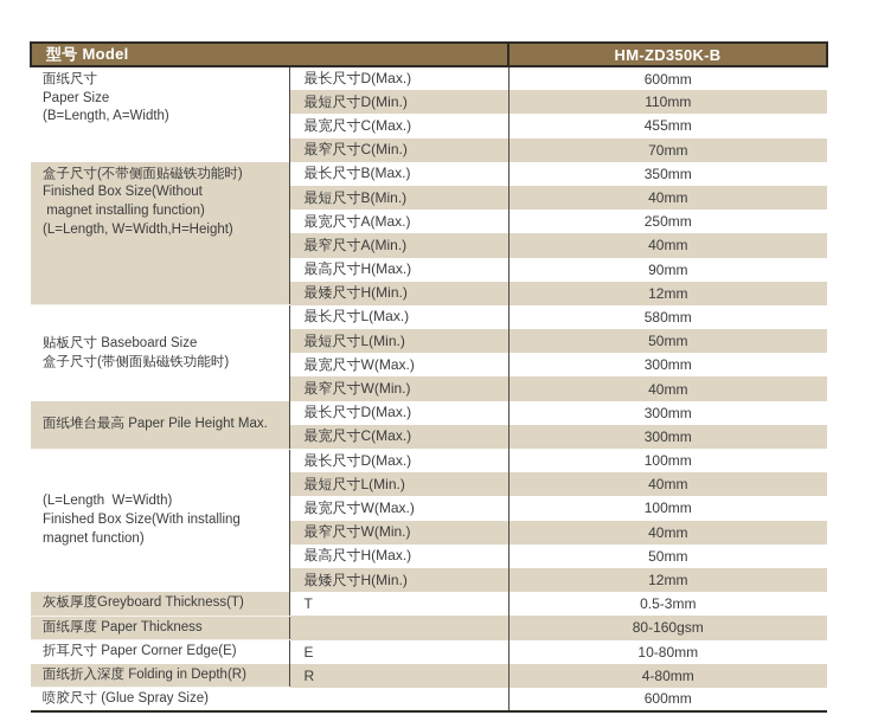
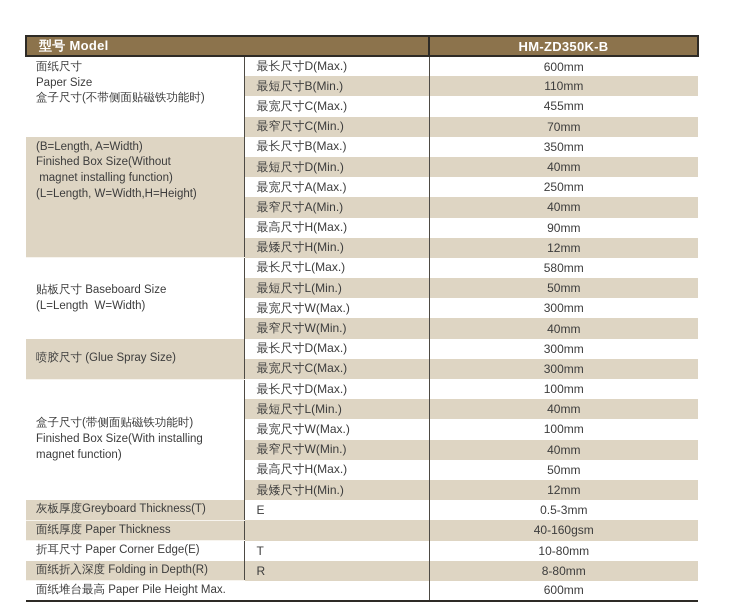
  型号 Model	HM-ZD350K-B
- 面纸尺寸Paper Size(B=Length, A=Width)	最长尺寸D(Max.)	600mm
+ 面纸尺寸Paper Size盒子尺寸(不带侧面贴磁铁功能时)	最长尺寸D(Max.)	600mm
- 最短尺寸D(Min.)	110mm
+ 最短尺寸B(Min.)	110mm
  最宽尺寸C(Max.)	455mm
  最窄尺寸C(Min.)	70mm
- 盒子尺寸(不带侧面贴磁铁功能时)Finished Box Size(Without magnet installing function)(L=Length, W=Width,H=Height)	最长尺寸B(Max.)	350mm
+ (B=Length, A=Width)Finished Box Size(Without magnet installing function)(L=Length, W=Width,H=Height)	最长尺寸B(Max.)	350mm
- 最短尺寸B(Min.)	40mm
+ 最短尺寸D(Min.)	40mm
  最宽尺寸A(Max.)	250mm
  最窄尺寸A(Min.)	40mm
  最高尺寸H(Max.)	90mm
  最矮尺寸H(Min.)	12mm
- 贴板尺寸 Baseboard Size盒子尺寸(带侧面贴磁铁功能时)	最长尺寸L(Max.)	580mm
+ 贴板尺寸 Baseboard Size(L=Length W=Width)	最长尺寸L(Max.)	580mm
  最短尺寸L(Min.)	50mm
  最宽尺寸W(Max.)	300mm
  最窄尺寸W(Min.)	40mm
- 面纸堆台最高 Paper Pile Height Max.	最长尺寸D(Max.)	300mm
+ 喷胶尺寸 (Glue Spray Size)	最长尺寸D(Max.)	300mm
  最宽尺寸C(Max.)	300mm
- (L=Length W=Width)Finished Box Size(With installingmagnet function)	最长尺寸D(Max.)	100mm
+ 盒子尺寸(带侧面贴磁铁功能时)Finished Box Size(With installingmagnet function)	最长尺寸D(Max.)	100mm
  最短尺寸L(Min.)	40mm
  最宽尺寸W(Max.)	100mm
  最窄尺寸W(Min.)	40mm
  最高尺寸H(Max.)	50mm
  最矮尺寸H(Min.)	12mm
- 灰板厚度Greyboard Thickness(T)	T	0.5-3mm
+ 灰板厚度Greyboard Thickness(T)	E	0.5-3mm
- 面纸厚度 Paper Thickness		80-160gsm
+ 面纸厚度 Paper Thickness		40-160gsm
- 折耳尺寸 Paper Corner Edge(E)	E	10-80mm
+ 折耳尺寸 Paper Corner Edge(E)	T	10-80mm
- 面纸折入深度 Folding in Depth(R)	R	4-80mm
+ 面纸折入深度 Folding in Depth(R)	R	8-80mm
- 喷胶尺寸 (Glue Spray Size)	600mm
+ 面纸堆台最高 Paper Pile Height Max.	600mm
